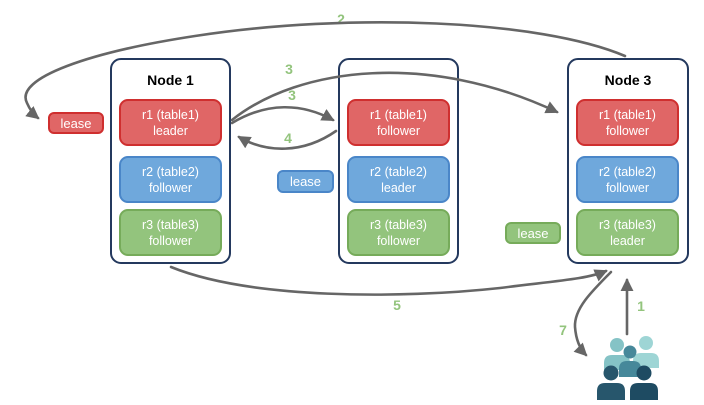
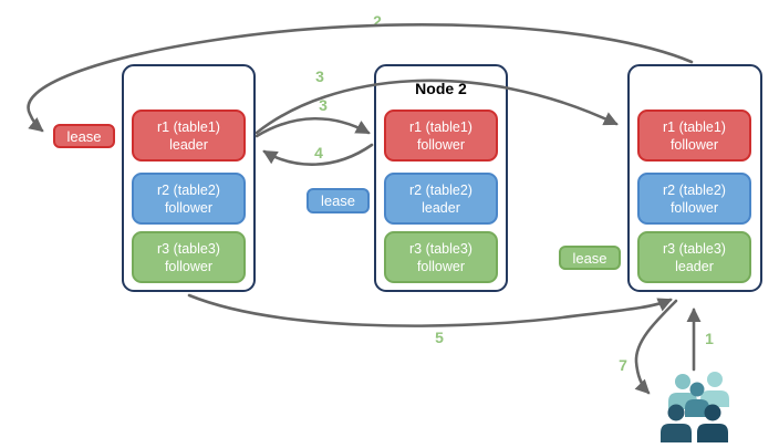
- Node 1
  r1 (table1)
  leader
  r2 (table2)
  follower
  r3 (table3)
  follower
+ Node 2
  r1 (table1)
  follower
  r2 (table2)
  leader
  r3 (table3)
  follower
- Node 3
  r1 (table1)
  follower
  r2 (table2)
  follower
  r3 (table3)
  leader
  lease
  lease
  lease
  2
  3
  3
  4
  5
  1
  7
